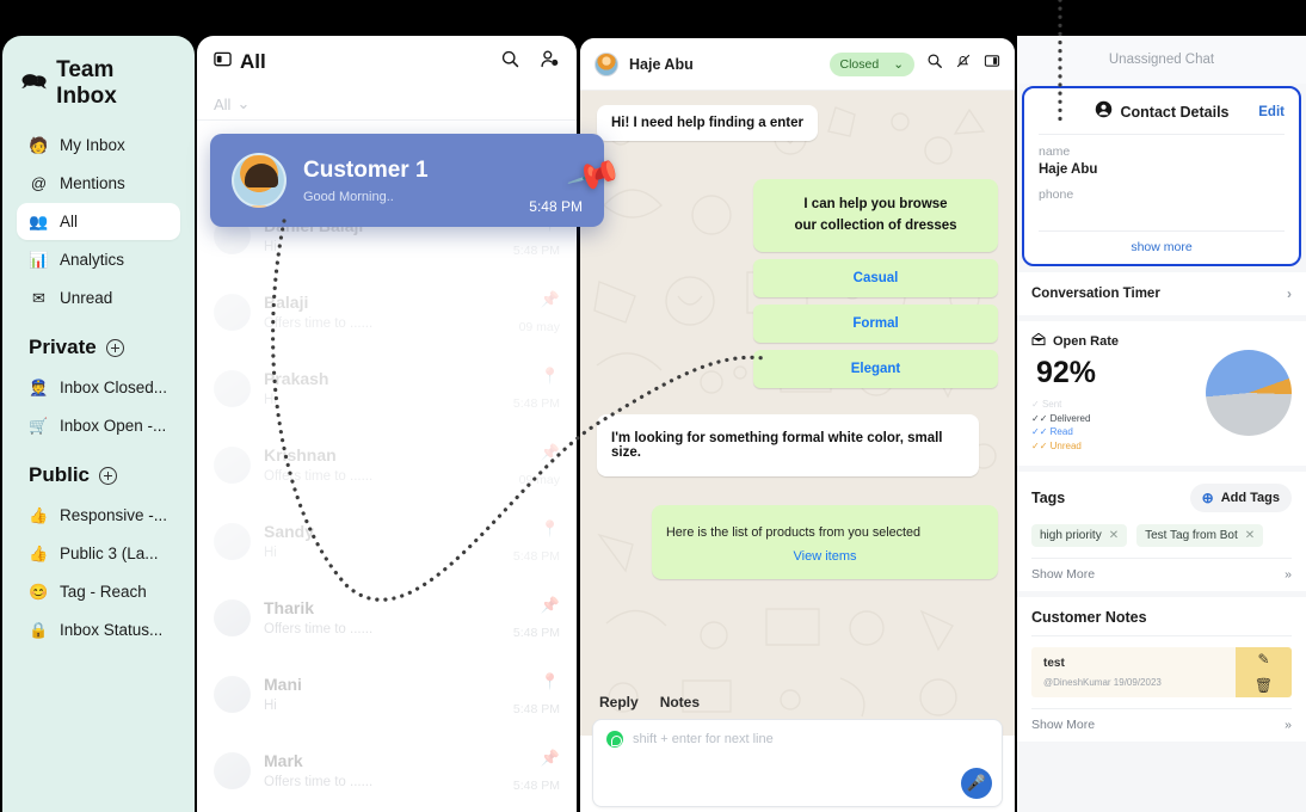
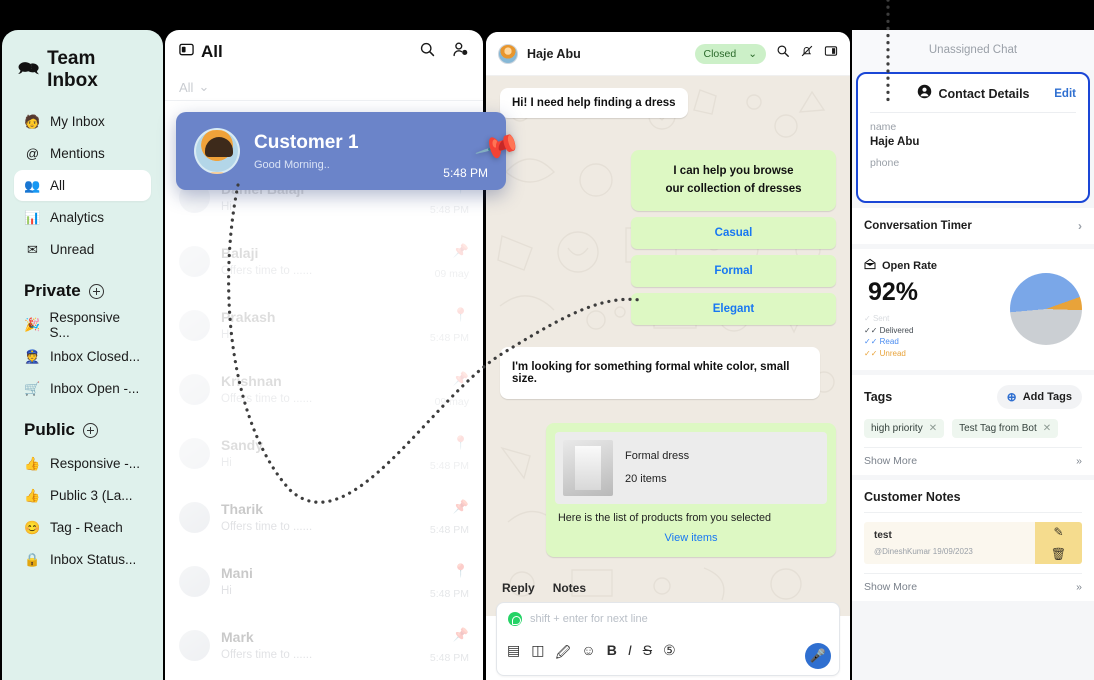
  🗪
  Team Inbox
  🧑
  My Inbox
  @
  Mentions
  👥
  All
  📊
  Analytics
  ✉
  Unread
  Private
+ 🎉
+ Responsive S...
  👮
  Inbox Closed...
  🛒
  Inbox Open -...
  Public
  👍
  Responsive -...
  👍
  Public 3 (La...
  😊
  Tag - Reach
  🔒
  Inbox Status...
  All
  All
  ⌄
  Hi
  5:48 PM
  Balaji
  Offers time to ......
  📌
  Prakash
  Hi
  📍
  Krishnan
  Offers time to ......
  📌
  09 may
  Sandy
  📍
  Tharik
  Offers time to ......
  📌
  5:48 PM
  Mani
  Hi
  📍
  5:48 PM
  Mark
  Offers time to ......
  📌
  5:48 PM
  Customer 1
  Good Morning..
  5:48 PM
  Haje Abu
  Closed
  ⌄
- Hi! I need help finding a enter
+ Hi! I need help finding a dress
  I can help you browse
  our collection of dresses
  Casual
  Formal
  Elegant
  I'm looking for something formal white color, small size.
+ Formal dress
+ 20 items
  Here is the list of products from you selected
  View items
  Reply
  Notes
  shift + enter for next line
+ ▤
+ ◫
+ 🖉
+ ☺
+ B
+ I
+ S
+ ⑤
  🎤
  Unassigned Chat
  Contact Details
  Edit
  name
  Haje Abu
  phone
- show more
  Conversation Timer
  ›
  Open Rate
  92%
  ✓ Sent
  ✓✓ Delivered
  ✓✓ Read
  ✓✓ Unread
  Tags
  ⊕
  Add Tags
  high priority
  ✕
  Test Tag from Bot
  ✕
  Show More
  »
  Customer Notes
  test
  @DineshKumar 19/09/2023
  ✎
  🗑
  Show More
  »
